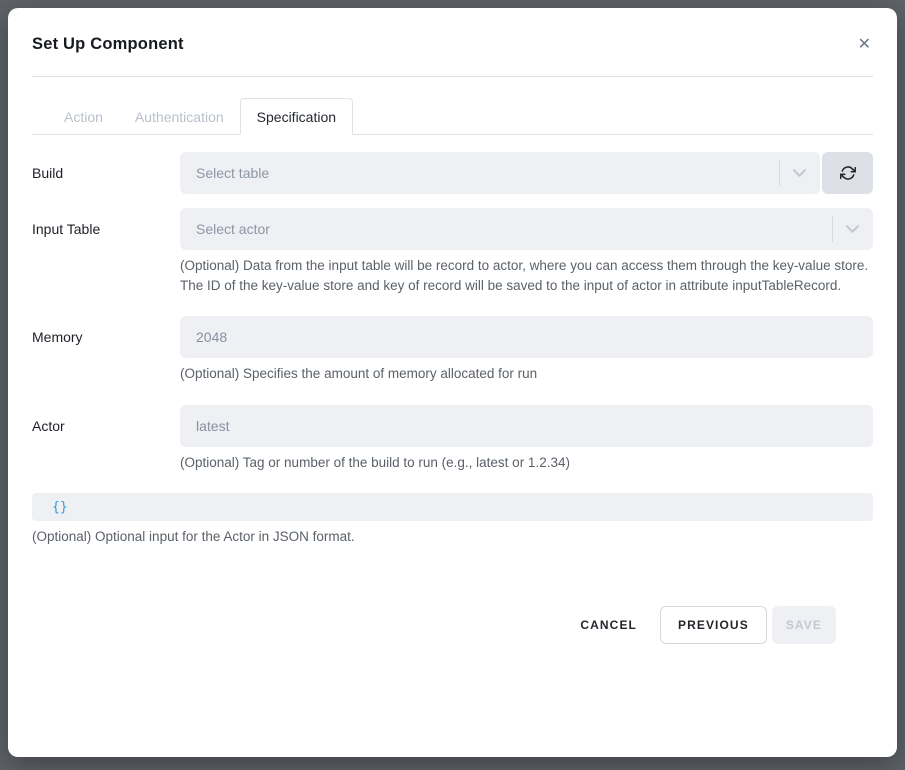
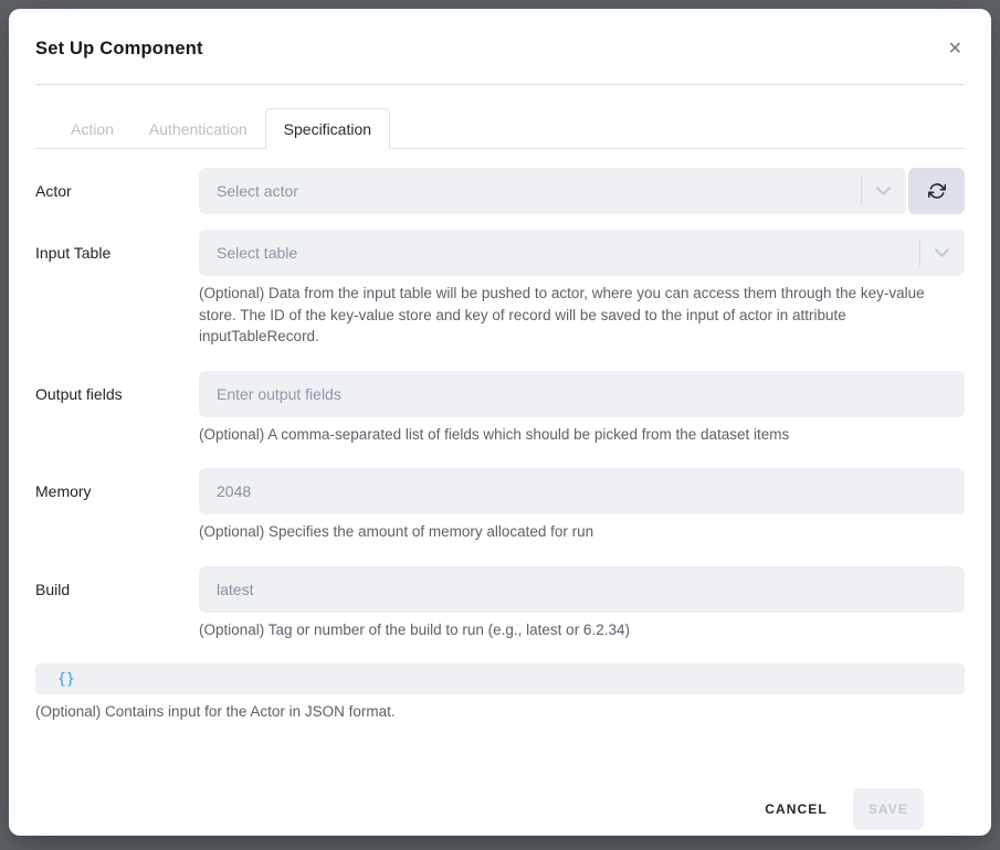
  Set Up Component
  ✕
  Action
  Authentication
  Specification
- Build
+ Actor
- Select table
+ Select actor
  Input Table
- Select actor
+ Select table
- (Optional) Data from the input table will be record to actor, where you can access them through the key-value store. The ID of the key-value store and key of record will be saved to the input of actor in attribute inputTableRecord.
+ (Optional) Data from the input table will be pushed to actor, where you can access them through the key-value store. The ID of the key-value store and key of record will be saved to the input of actor in attribute inputTableRecord.
+ Output fields
+ Enter output fields
+ (Optional) A comma-separated list of fields which should be picked from the dataset items
  Memory
  2048
  (Optional) Specifies the amount of memory allocated for run
- Actor
+ Build
  latest
- (Optional) Tag or number of the build to run (e.g., latest or 1.2.34)
+ (Optional) Tag or number of the build to run (e.g., latest or 6.2.34)
  {}
- (Optional) Optional input for the Actor in JSON format.
+ (Optional) Contains input for the Actor in JSON format.
  CANCEL
- PREVIOUS
  SAVE
